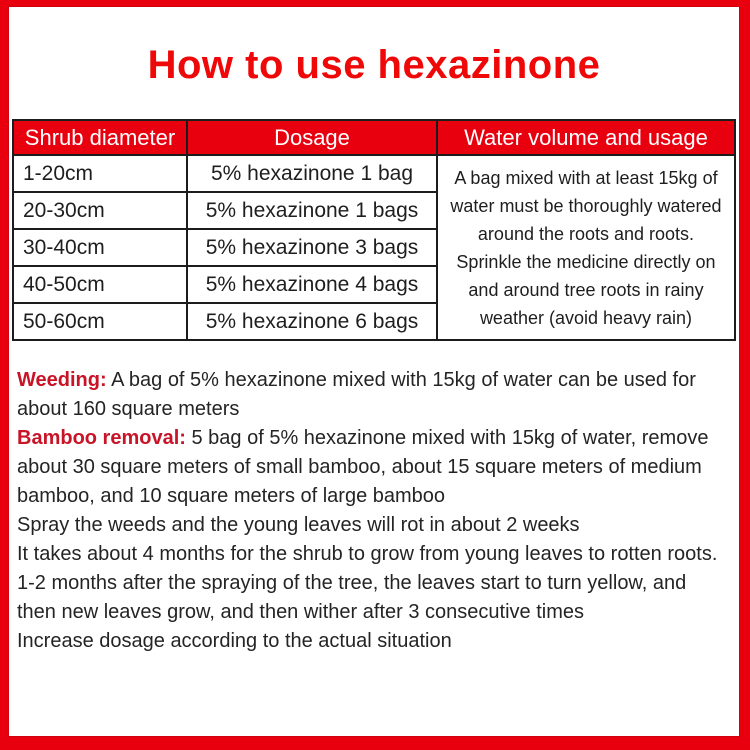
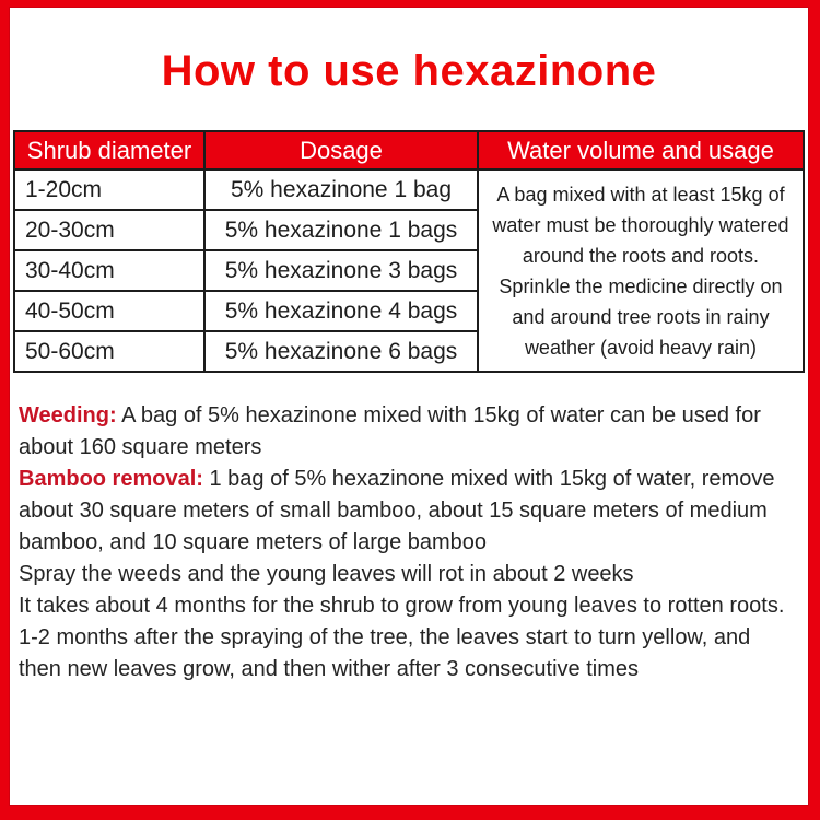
  How to use hexazinone
  Shrub diameter	Dosage	Water volume and usage
  1-20cm	5% hexazinone 1 bag	A bag mixed with at least 15kg of water must be thoroughly watered around the roots and roots. Sprinkle the medicine directly on and around tree roots in rainy weather (avoid heavy rain)
  20-30cm	5% hexazinone 1 bags
  30-40cm	5% hexazinone 3 bags
  40-50cm	5% hexazinone 4 bags
  50-60cm	5% hexazinone 6 bags
  Weeding: A bag of 5% hexazinone mixed with 15kg of water can be used for about 160 square meters
- Bamboo removal: 5 bag of 5% hexazinone mixed with 15kg of water, remove about 30 square meters of small bamboo, about 15 square meters of medium bamboo, and 10 square meters of large bamboo
+ Bamboo removal: 1 bag of 5% hexazinone mixed with 15kg of water, remove about 30 square meters of small bamboo, about 15 square meters of medium bamboo, and 10 square meters of large bamboo
  Spray the weeds and the young leaves will rot in about 2 weeks
  It takes about 4 months for the shrub to grow from young leaves to rotten roots.
  1-2 months after the spraying of the tree, the leaves start to turn yellow, and then new leaves grow, and then wither after 3 consecutive times
- Increase dosage according to the actual situation
